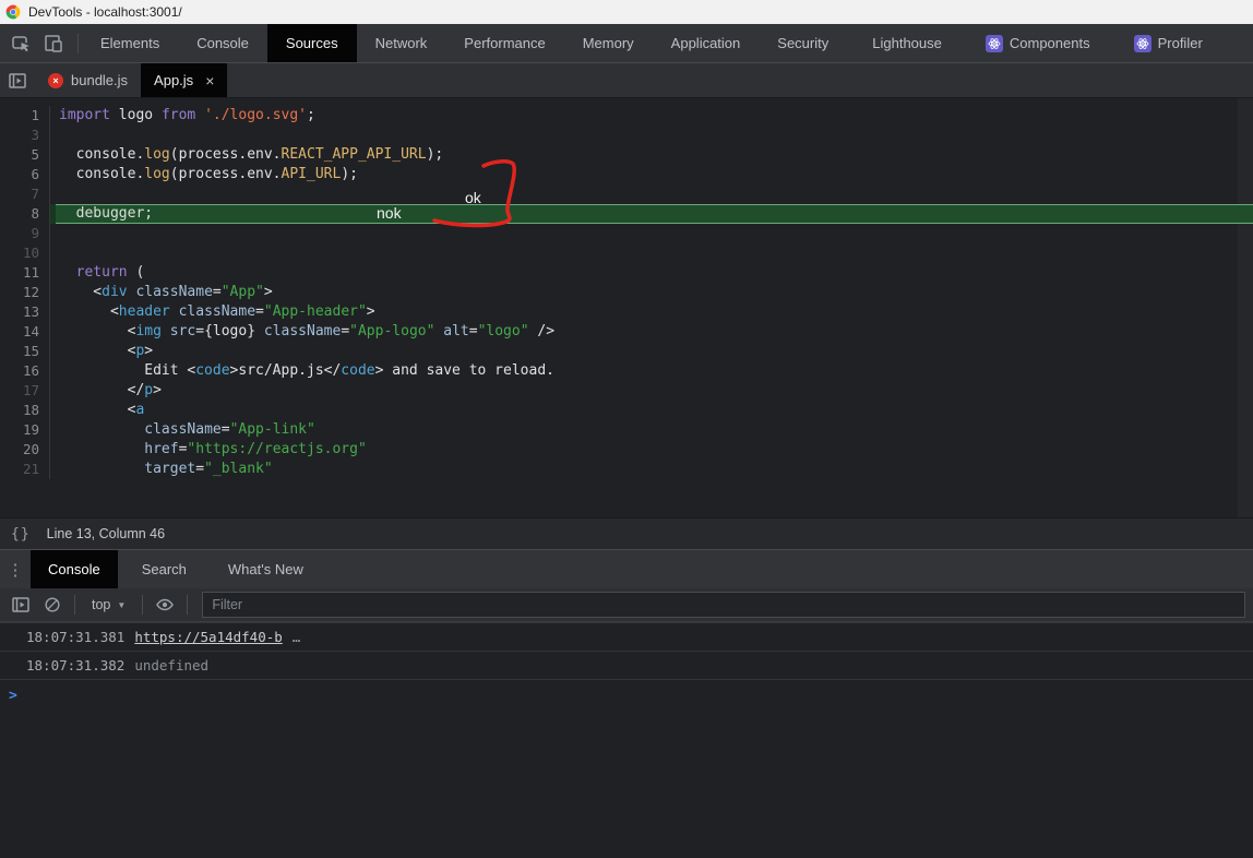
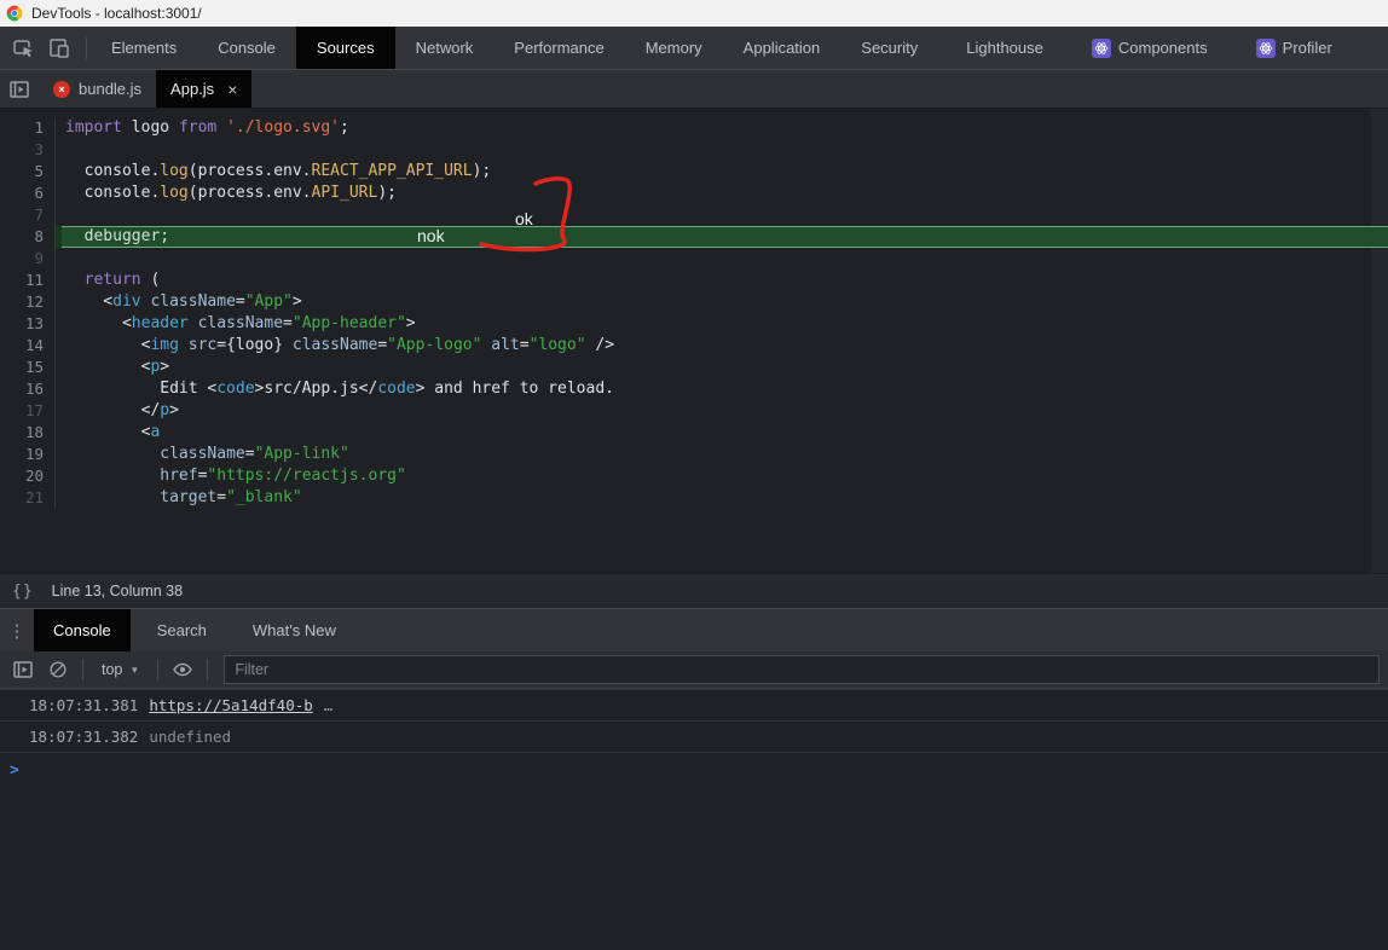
  DevTools - localhost:3001/
  Elements
  Console
  Sources
  Network
  Performance
  Memory
  Application
  Security
  Lighthouse
  Components
  Profiler
  ×
  bundle.js
  App.js
  ×
  1
  import logo from './logo.svg';
  3
  5
  console.log(process.env.REACT_APP_API_URL);
  6
  console.log(process.env.API_URL);
  7
  8
  debugger;
  9
- 10
  11
  return (
  12
  <div className="App">
  13
  <header className="App-header">
  14
  <img src={logo} className="App-logo" alt="logo" />
  15
  <p>
  16
- Edit <code>src/App.js</code> and save to reload.
+ Edit <code>src/App.js</code> and href to reload.
  17
  </p>
  18
  <a
  19
  className="App-link"
  20
  href="https://reactjs.org"
  21
  target="_blank"
  ok
  nok
  {}
- Line 13, Column 46
+ Line 13, Column 38
  ⋮
  Console
  Search
  What's New
  top
  ▼
  Filter
  18:07:31.381
  https://5a14df40-b
  …
  18:07:31.382
  undefined
  >
